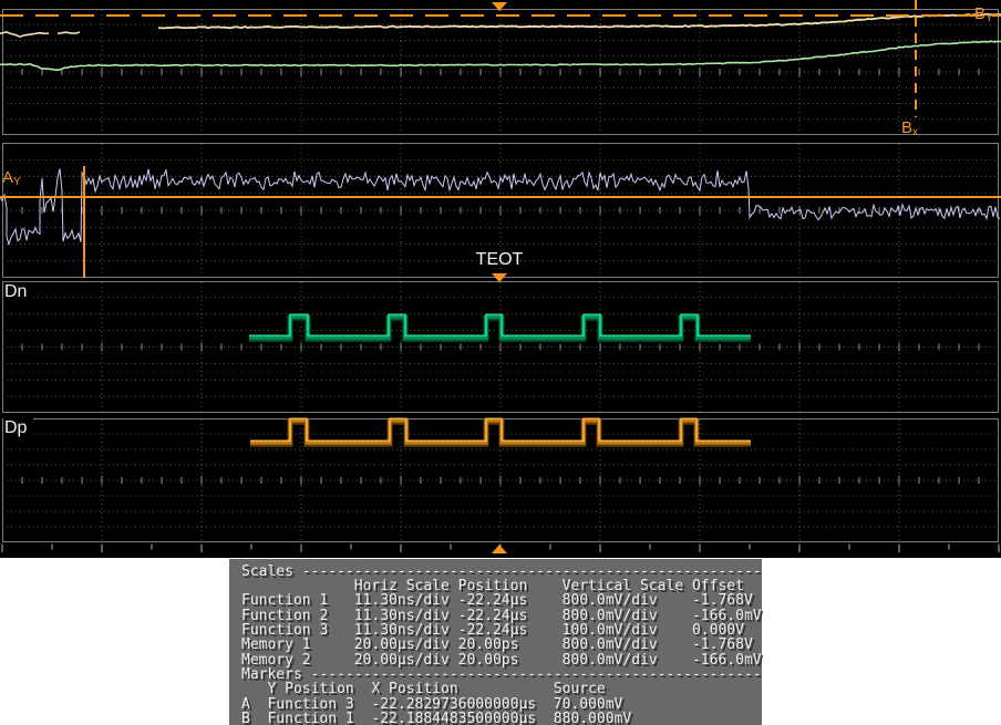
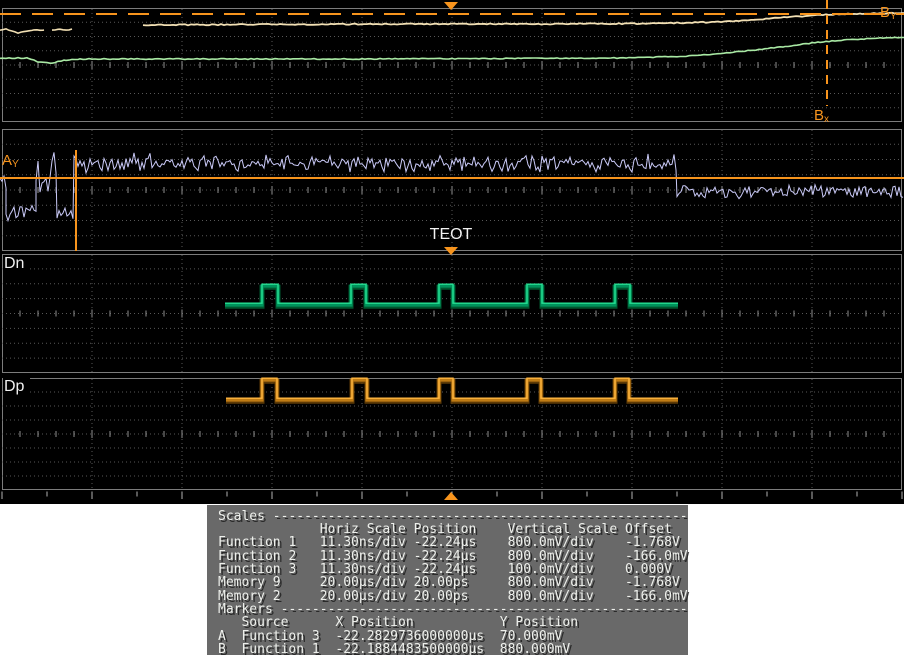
  Dn
  Dp
  BY
  Bx
  AY
  TEOT
  Scales -----------------------------------------------------
  Horiz Scale
  Position
  Vertical Scale
  Offset
  Function 1
  11.30ns/div
  -22.24µs
  800.0mV/div
  -1.768V
  Function 2
  11.30ns/div
  -22.24µs
  800.0mV/div
  -166.0mV
  Function 3
  11.30ns/div
  -22.24µs
  100.0mV/div
  0.000V
- Memory 1
+ Memory 9
  20.00µs/div
  20.00ps
  800.0mV/div
  -1.768V
  Memory 2
  20.00µs/div
  20.00ps
  800.0mV/div
  -166.0mV
  Markers ----------------------------------------------------
- Y Position
+ Source
  X Position
- Source
+ Y Position
  A
  Function 3
  -22.2829736000000µs
  70.000mV
  B
  Function 1
  -22.1884483500000µs
  880.000mV
